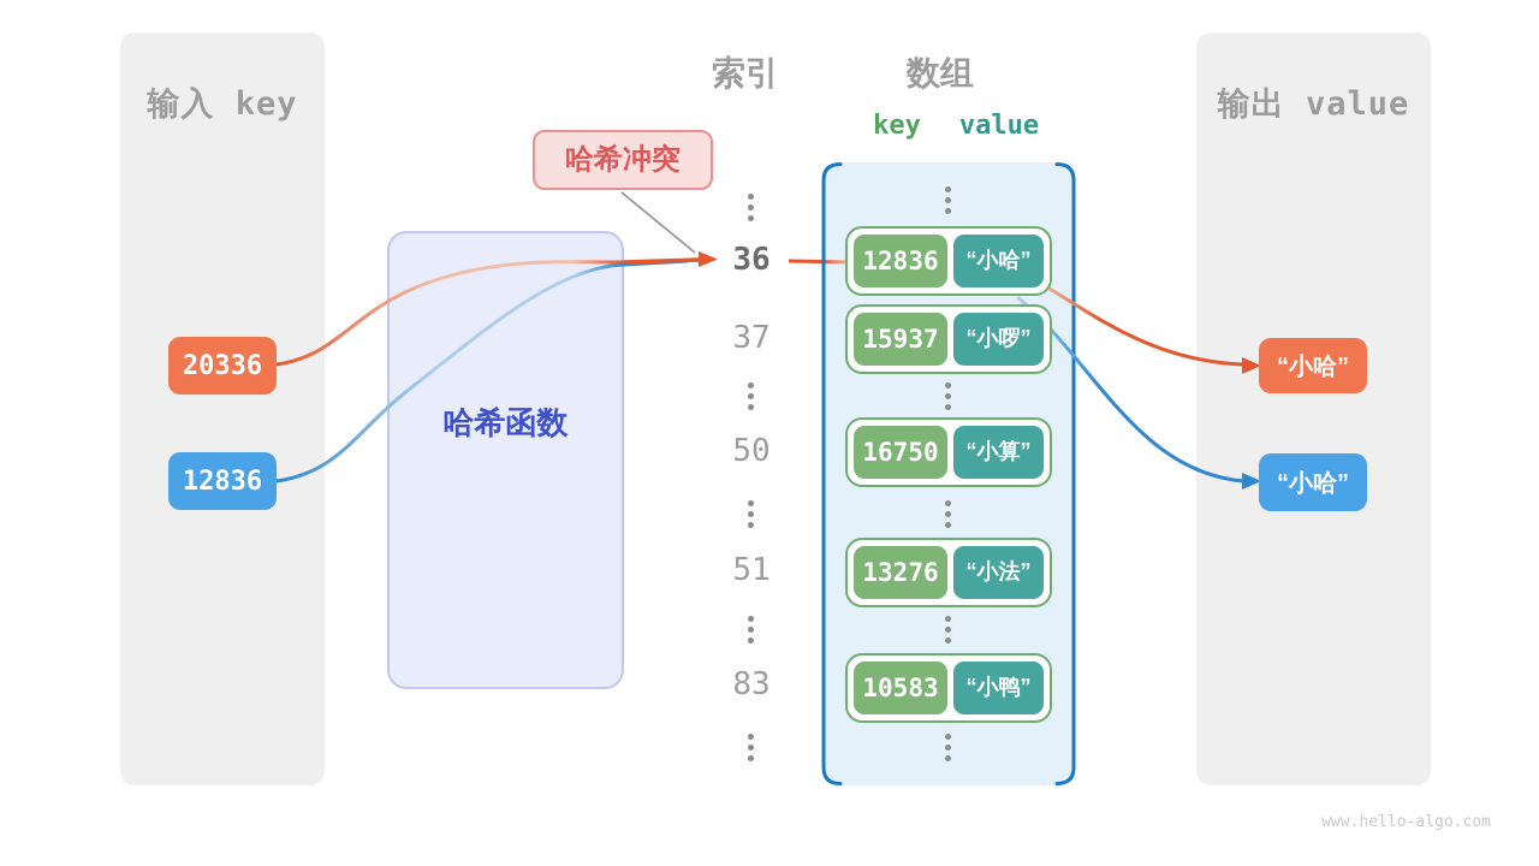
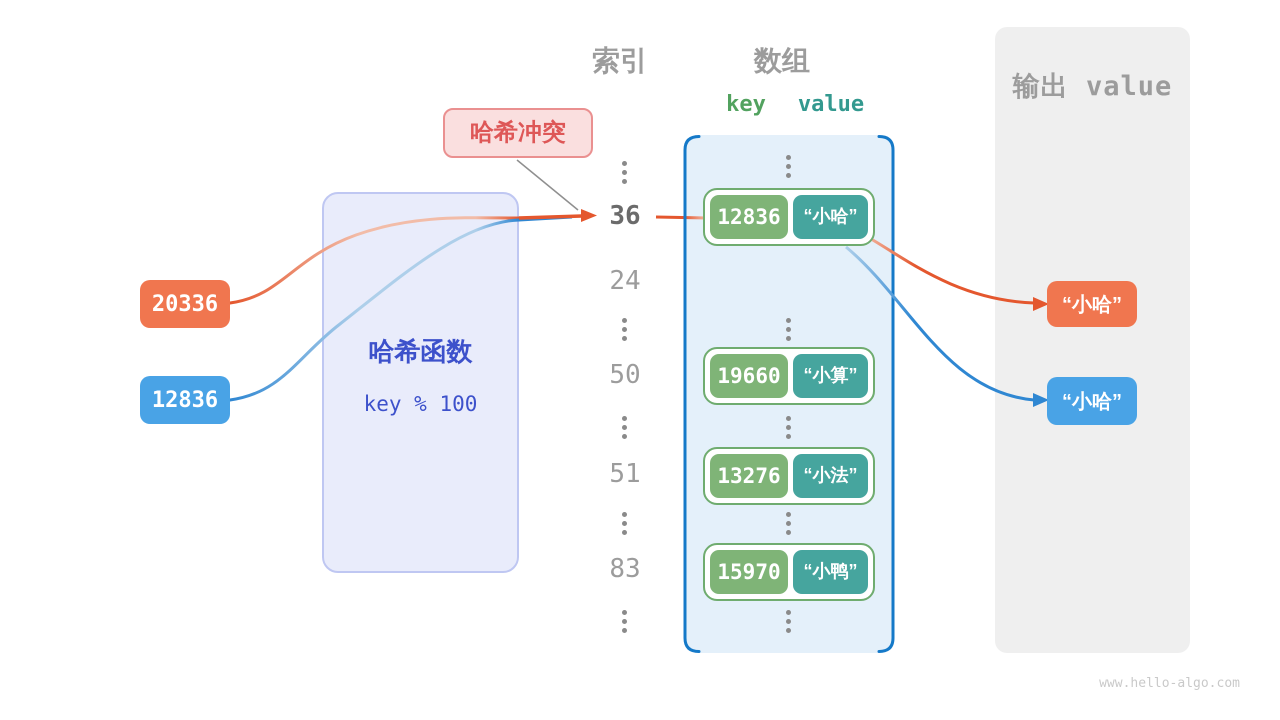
- 输入 key
  输出 value
  哈希函数
+ key % 100
  哈希冲突
  索引
  数组
  key
  value
  20336
  12836
  “小哈”
  “小哈”
  36
- 37
+ 24
  50
  51
  83
  12836
  “小哈”
- 15937
- “小啰”
- 16750
+ 19660
  “小算”
  13276
  “小法”
- 10583
+ 15970
  “小鸭”
  www.hello-algo.com
